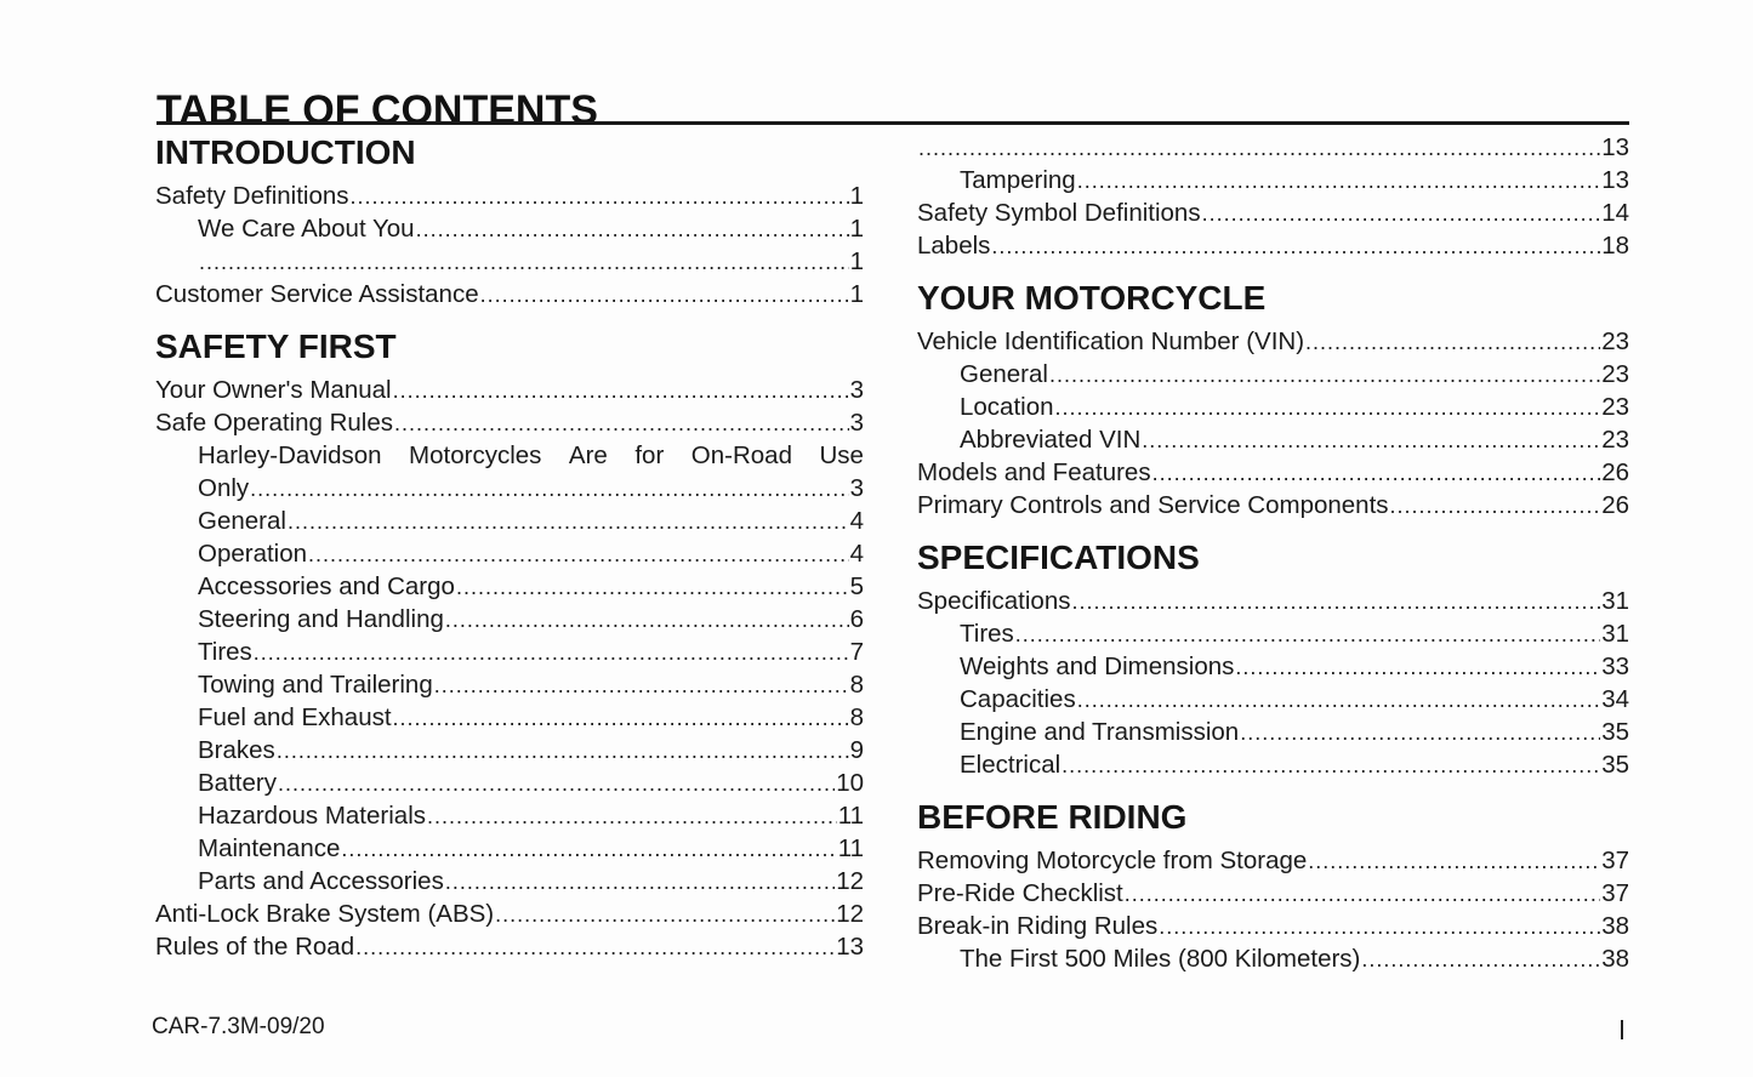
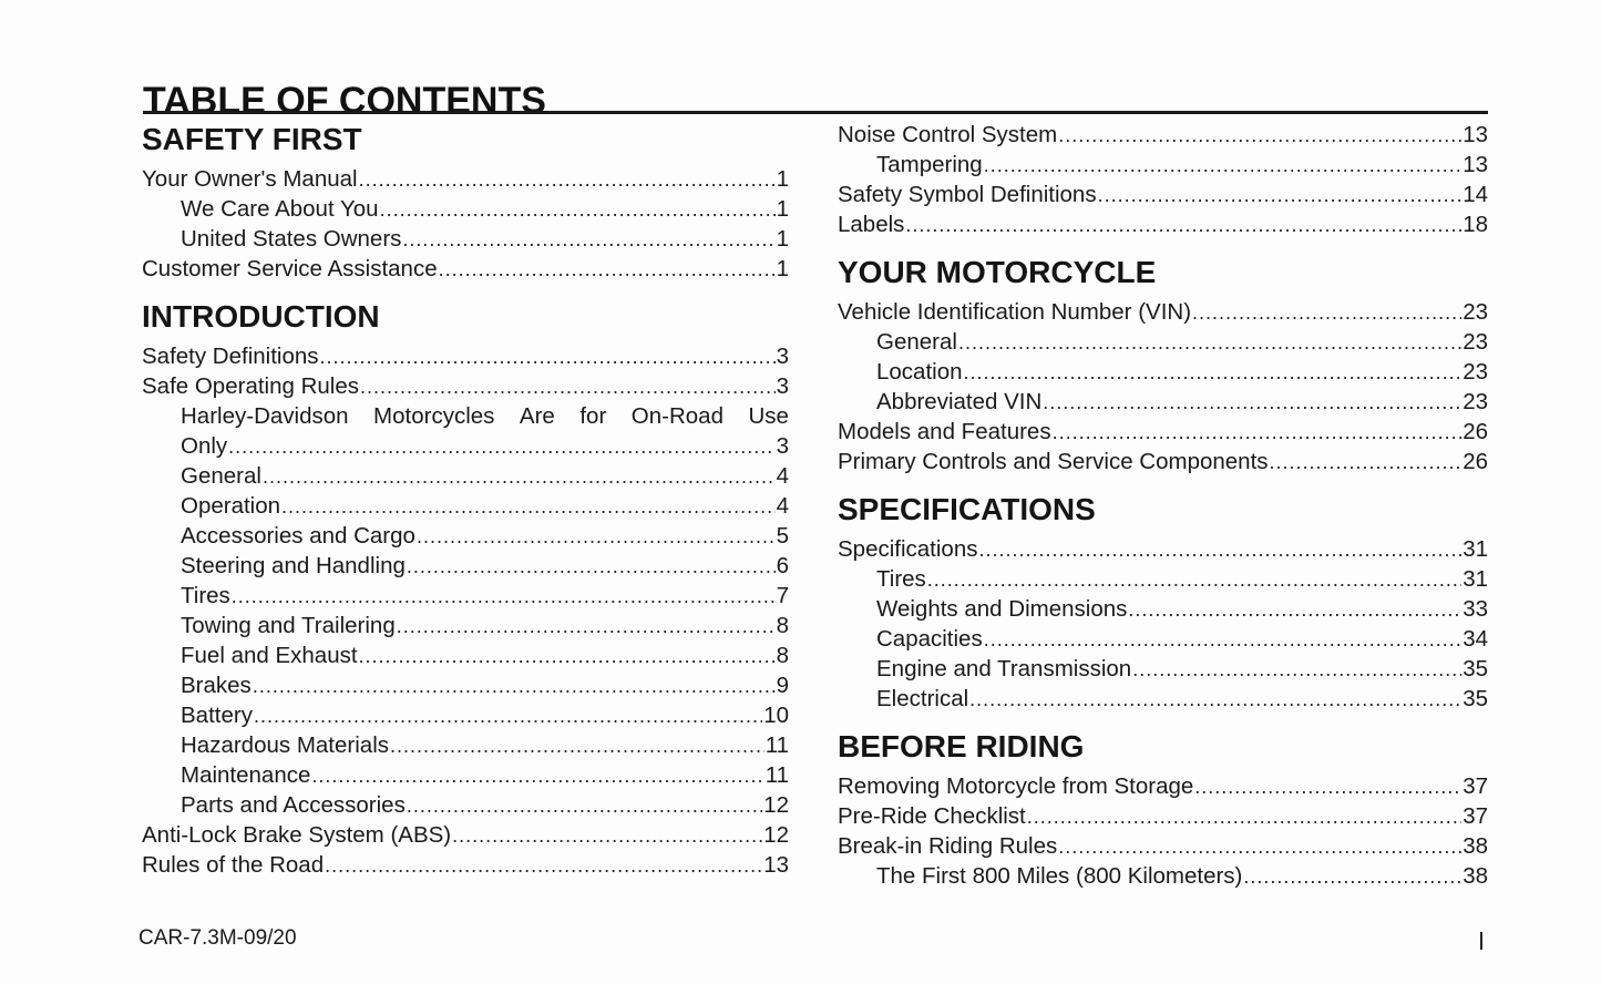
  TABLE OF CONTENTS
- INTRODUCTION
+ SAFETY FIRST
- Safety Definitions
+ Your Owner's Manual
  1
  We Care About You
  1
+ United States Owners
  1
  Customer Service Assistance
  1
- SAFETY FIRST
+ INTRODUCTION
- Your Owner's Manual
+ Safety Definitions
  3
  Safe Operating Rules
  3
  Harley-Davidson
  Motorcycles
  Are
  for
  On-Road
  Use
  Only
  3
  General
  4
  Operation
  4
  Accessories and Cargo
  5
  Steering and Handling
  6
  Tires
  7
  Towing and Trailering
  8
  Fuel and Exhaust
  8
  Brakes
  9
  Battery
  10
  Hazardous Materials
  11
  Maintenance
  11
  Parts and Accessories
  12
  Anti-Lock Brake System (ABS)
  12
  Rules of the Road
  13
+ Noise Control System
  13
  Tampering
  13
  Safety Symbol Definitions
  14
  Labels
  18
  YOUR MOTORCYCLE
  Vehicle Identification Number (VIN)
  23
  General
  23
  Location
  23
  Abbreviated VIN
  23
  Models and Features
  26
  Primary Controls and Service Components
  26
  SPECIFICATIONS
  Specifications
  31
  Tires
  31
  Weights and Dimensions
  33
  Capacities
  34
  Engine and Transmission
  35
  Electrical
  35
  BEFORE RIDING
  Removing Motorcycle from Storage
  37
  Pre-Ride Checklist
  37
  Break-in Riding Rules
  38
- The First 500 Miles (800 Kilometers)
+ The First 800 Miles (800 Kilometers)
  38
  CAR-7.3M-09/20
